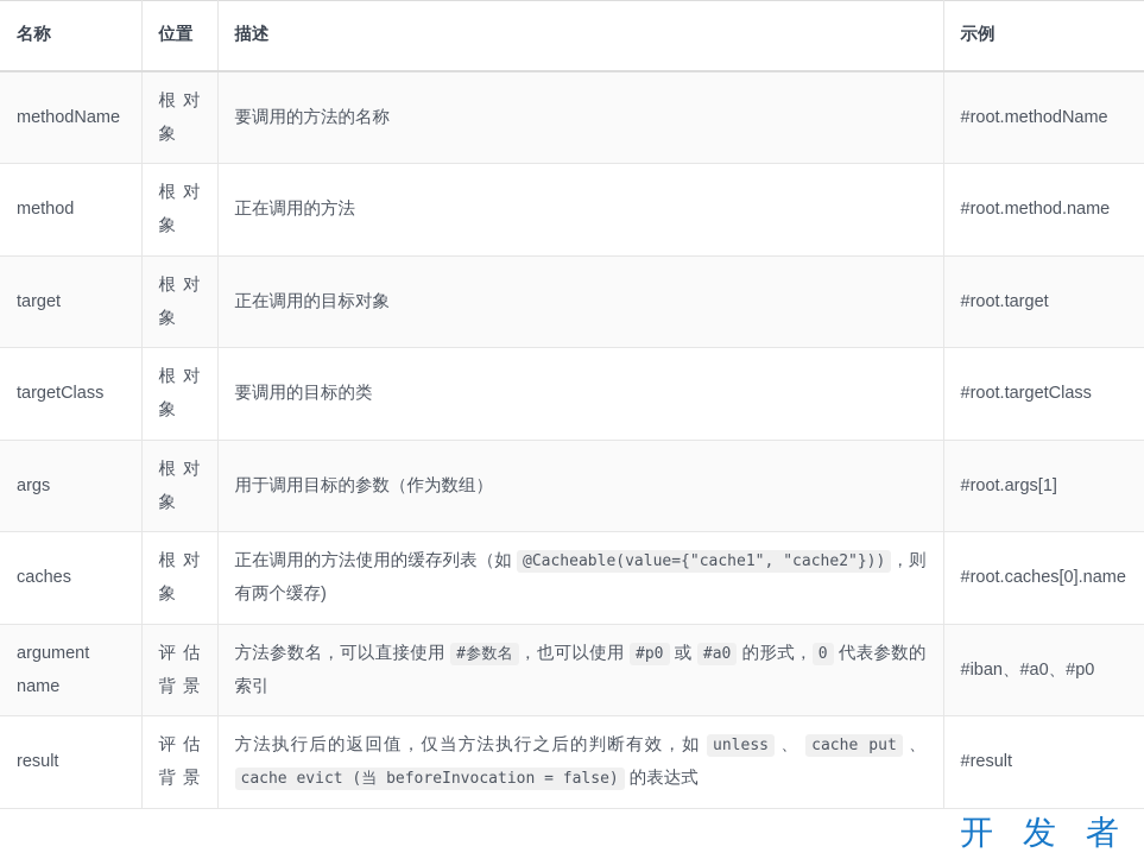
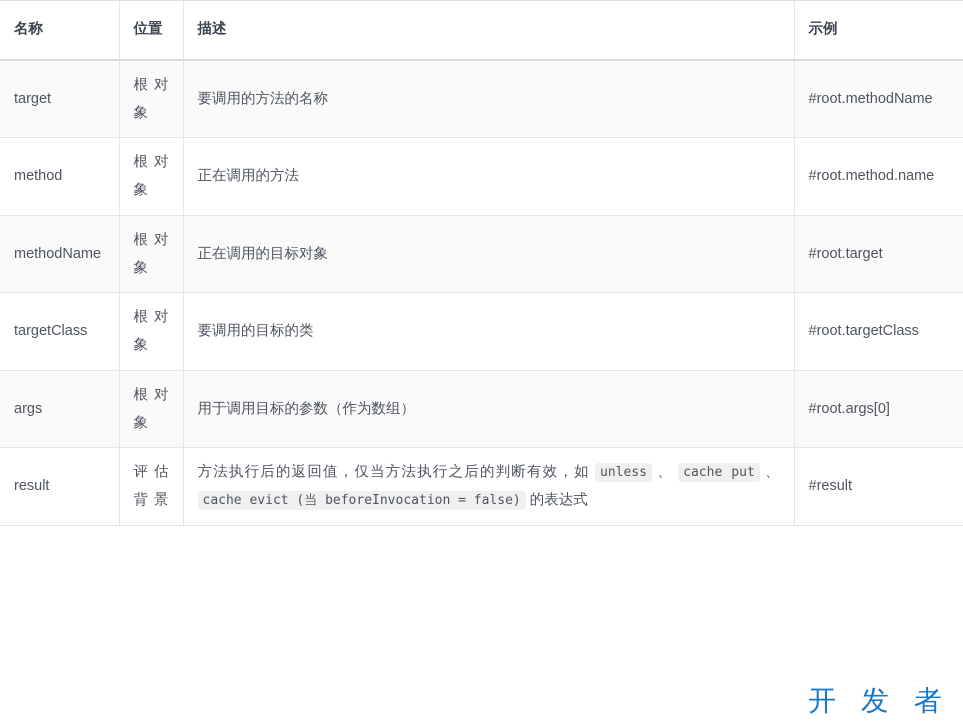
  名称	位置	描述	示例
- methodName	根 对象	要调用的方法的名称	#root.methodName
+ target	根 对象	要调用的方法的名称	#root.methodName
  method	根 对象	正在调用的方法	#root.method.name
- target	根 对象	正在调用的目标对象	#root.target
+ methodName	根 对象	正在调用的目标对象	#root.target
  targetClass	根 对象	要调用的目标的类	#root.targetClass
- args	根 对象	用于调用目标的参数（作为数组）	#root.args[1]
+ args	根 对象	用于调用目标的参数（作为数组）	#root.args[0]
- caches	根 对象	正在调用的方法使用的缓存列表（如 @Cacheable(value={"cache1", "cache2"})) ，则有两个缓存)	#root.caches[0].name
- argument name	评 估背景	方法参数名，可以直接使用 #参数名 ，也可以使用 #p0 或 #a0 的形式， 0 代表参数的索引	#iban、#a0、#p0
  result	评 估背景	方法执行后的返回值，仅当方法执行之后的判断有效，如 unless 、 cache put 、 cache evict (当 beforeInvocation = false) 的表达式	#result
  开 发 者
